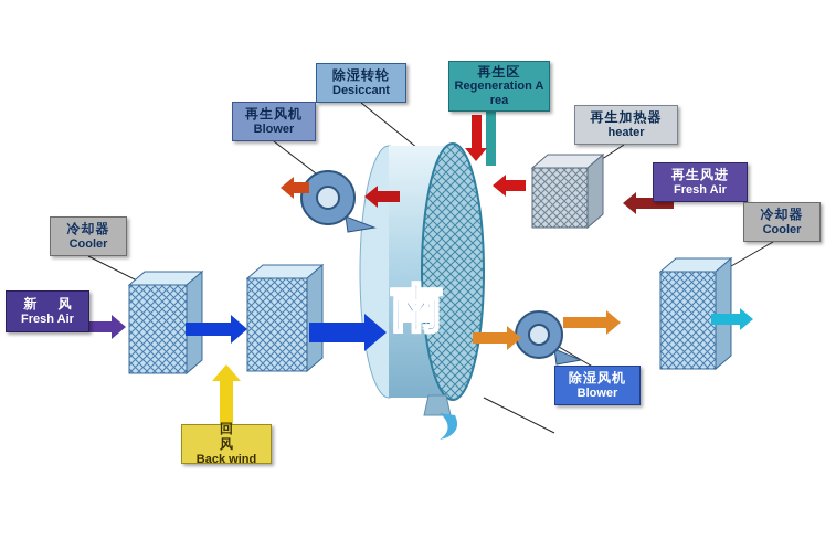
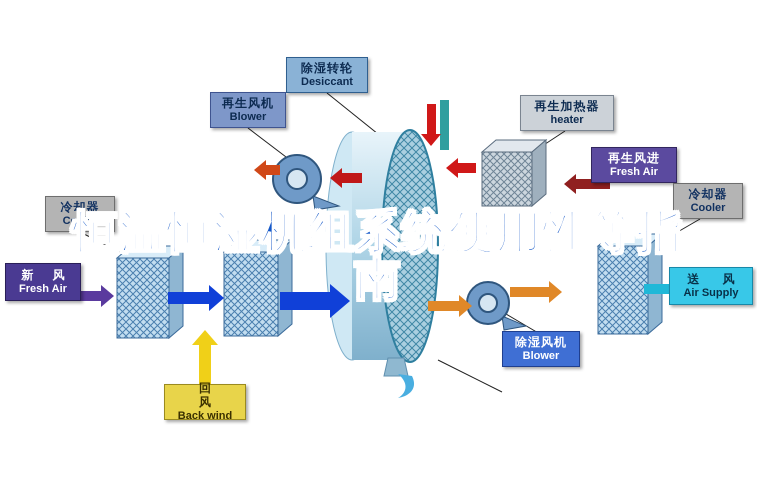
  除湿转轮
  Desiccant
- 再生区
- Regeneration Area
  再生风机
  Blower
  再生加热器
  heater
  再生风进
  Fresh Air
  冷却器
  Cooler
  冷却器
  Cooler
  新 风
  Fresh Air
  回 风
  Back wind
+ 送 风
+ Air Supply
  除湿风机
  Blower
+ 恒温恒湿机组系统使用性等指
  南
